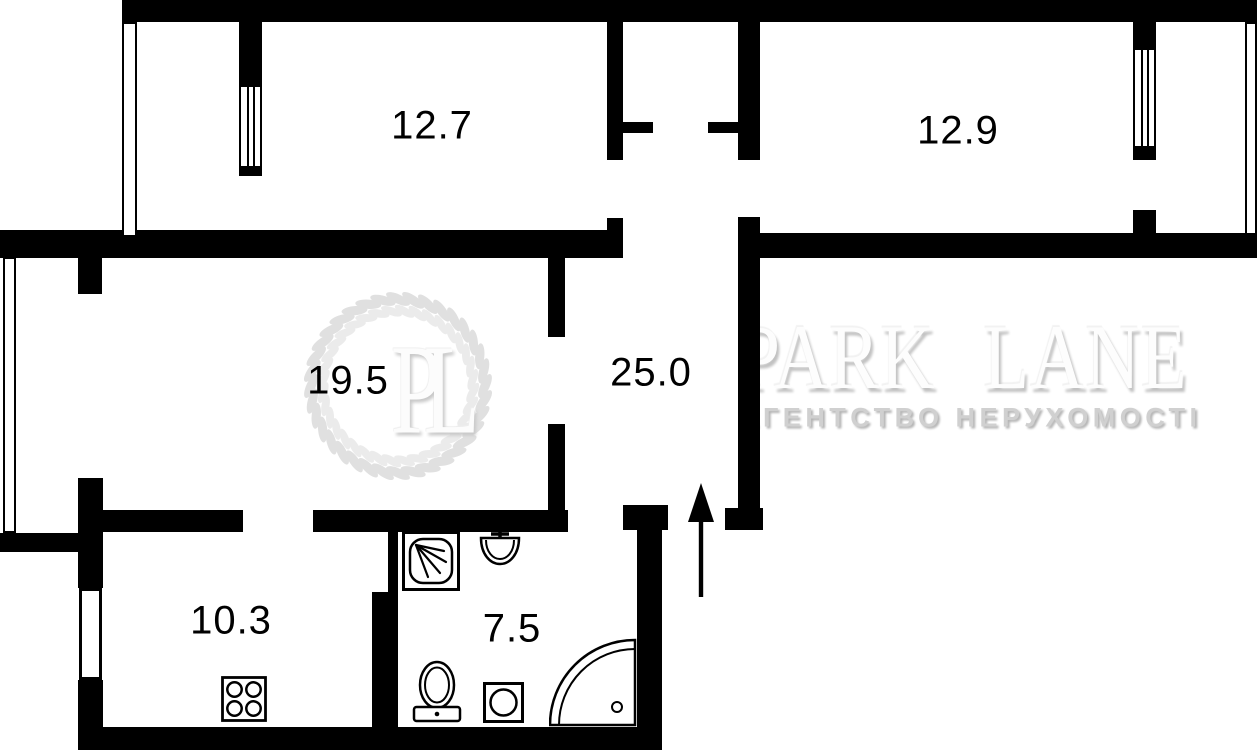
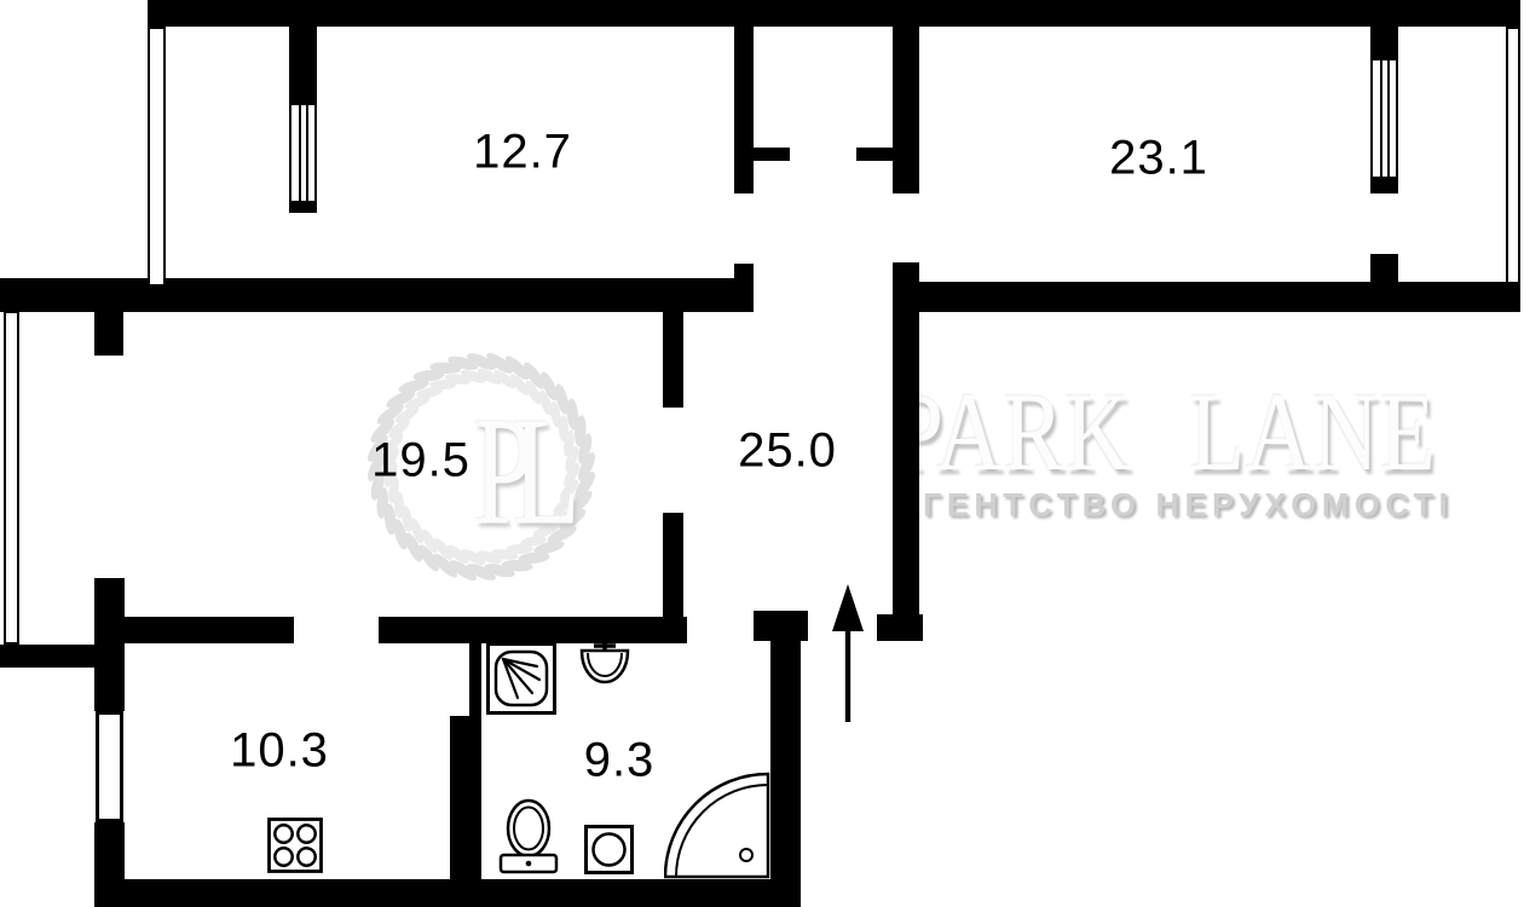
  PL
  ARK LANE
  ГЕНТСТВО НЕРУХОМОСТІ
  12.7
- 12.9
+ 23.1
  19.5
  25.0
  10.3
- 7.5
+ 9.3
